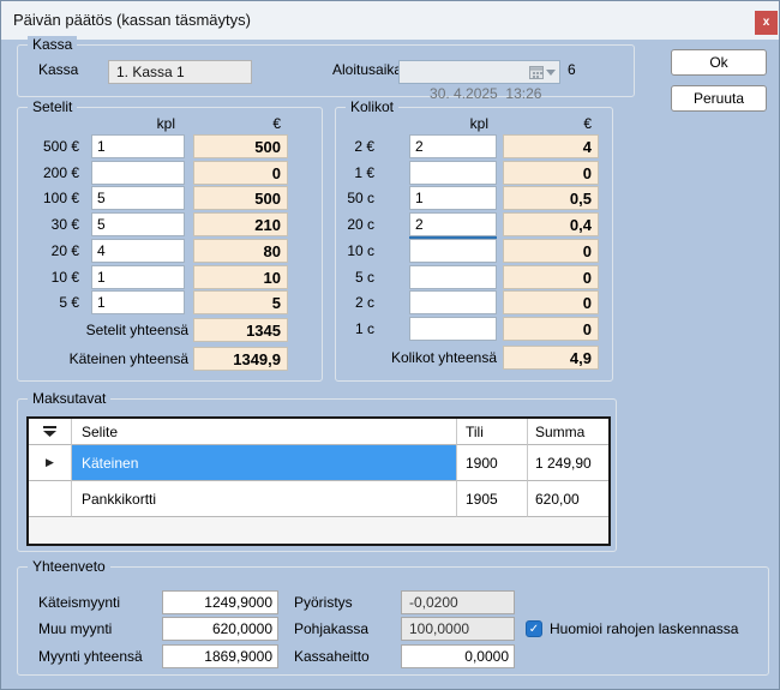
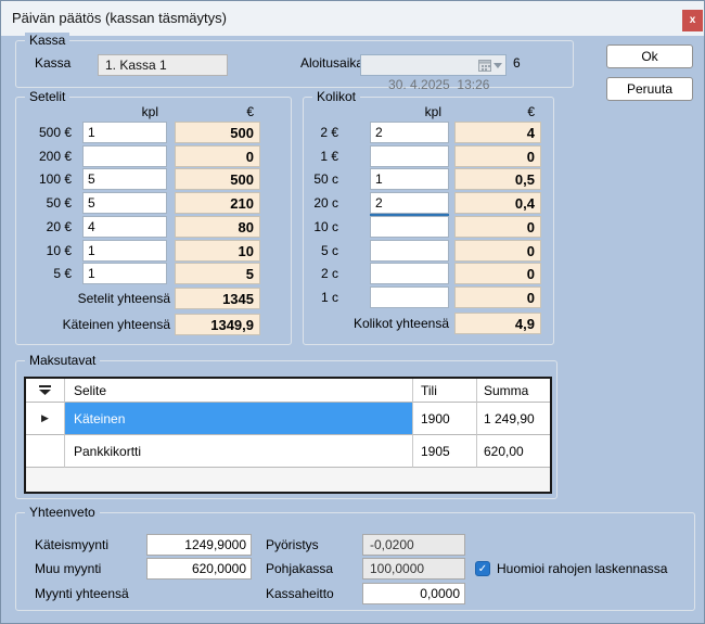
  Päivän päätös (kassan täsmäytys)
  x
  Kassa
  Kassa
  1. Kassa 1
  Aloitusaik
  30. 4.2025 13:26
  6
  Ok
  Peruuta
  Setelit
  kpl
  €
  500 €
  1
  500
  200 €
  0
  100 €
  5
  500
- 30 €
+ 50 €
  5
  210
  20 €
  4
  80
  10 €
  1
  10
  5 €
  1
  5
  Setelit yhteensä
  1345
  Käteinen yhteensä
  1349,9
  Kolikot
  kpl
  €
  2 €
  2
  4
  1 €
  0
  50 c
  1
  0,5
  20 c
  2
  0,4
  10 c
  0
  5 c
  0
  2 c
  0
  1 c
  0
  Kolikot yhteensä
  4,9
  Maksutavat
  Selite
  Tili
  Summa
  ▶
  Käteinen
  1900
  1 249,90
  Pankkikortti
  1905
  620,00
  Yhteenveto
  Käteismyynti
  1249,9000
  Muu myynti
  620,0000
  Myynti yhteensä
- 1869,9000
  Pyöristys
  -0,0200
  Pohjakassa
  100,0000
  Kassaheitto
  0,0000
  ✓
  Huomioi rahojen laskennassa
